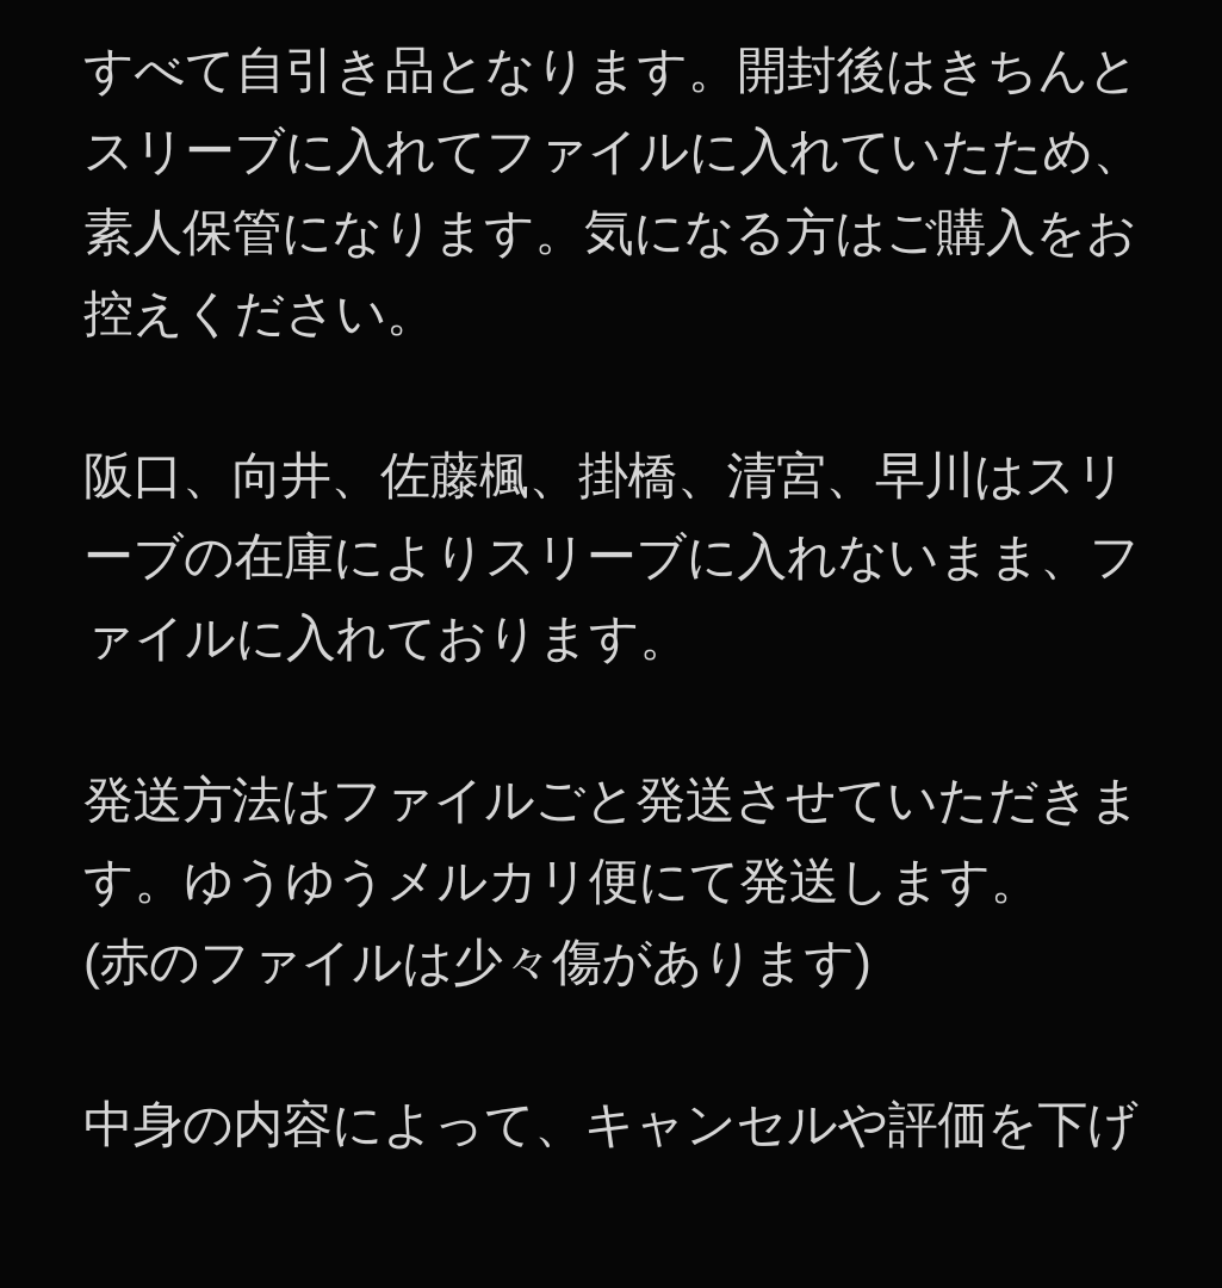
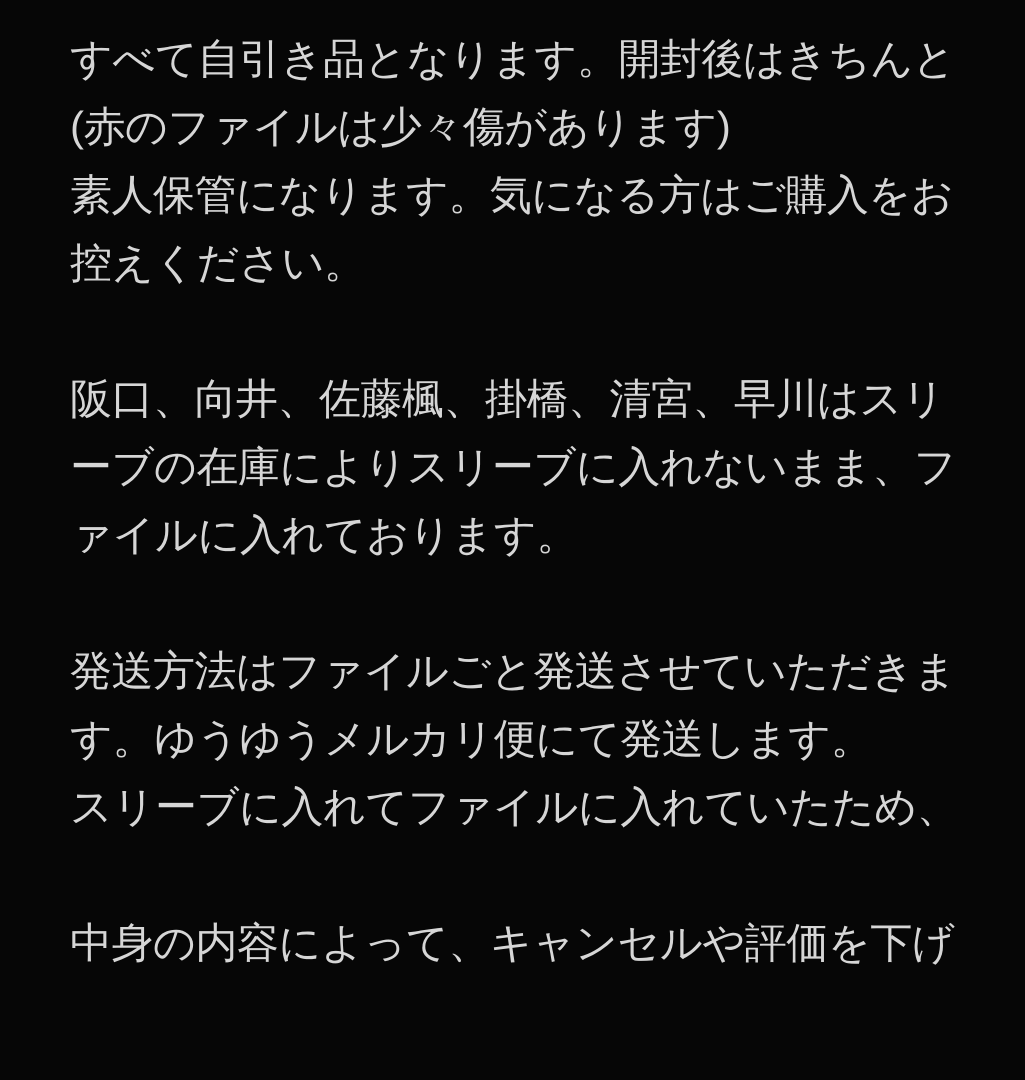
  すべて自引き品となります。開封後はきちんと
- スリーブに入れてファイルに入れていたため、
+ (赤のファイルは少々傷があります)
  素人保管になります。気になる方はご購入をお
  控えください。
  阪口、向井、佐藤楓、掛橋、清宮、早川はスリ
  ーブの在庫によりスリーブに入れないまま、フ
  ァイルに入れております。
  発送方法はファイルごと発送させていただきま
  す。ゆうゆうメルカリ便にて発送します。
- (赤のファイルは少々傷があります)
+ スリーブに入れてファイルに入れていたため、
  中身の内容によって、キャンセルや評価を下げ
